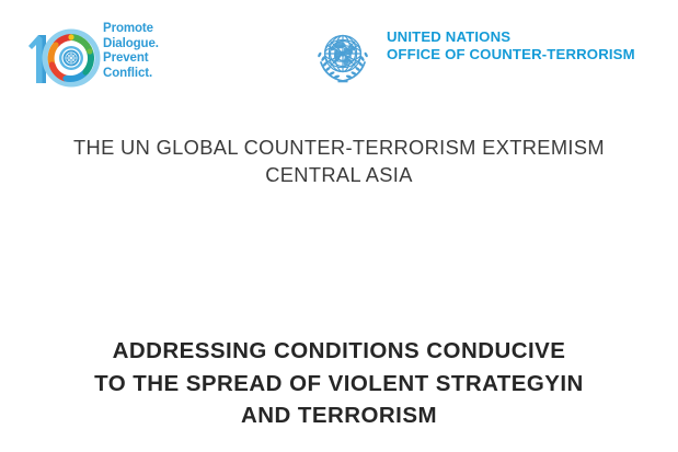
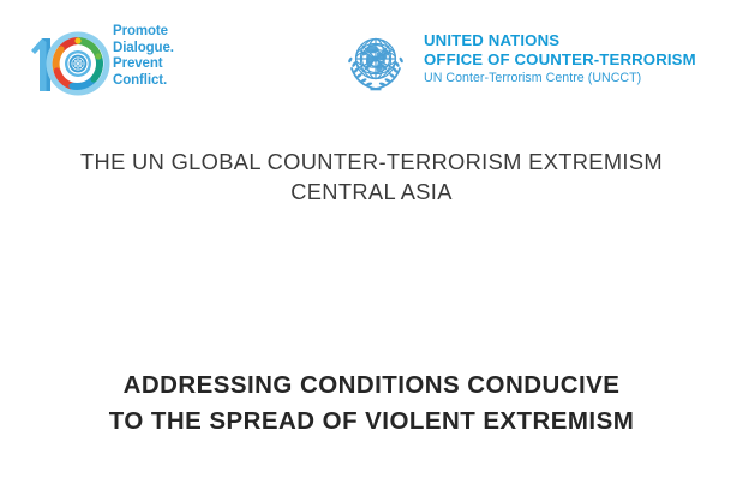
  Promote
  Dialogue.
  Prevent
  Conflict.
  UNITED NATIONS
  OFFICE OF COUNTER-TERRORISM
+ UN Conter-Terrorism Centre (UNCCT)
  THE UN GLOBAL COUNTER-TERRORISM EXTREMISM
  CENTRAL ASIA
  ADDRESSING CONDITIONS CONDUCIVE
- TO THE SPREAD OF VIOLENT STRATEGYIN
+ TO THE SPREAD OF VIOLENT EXTREMISM
- AND TERRORISM
